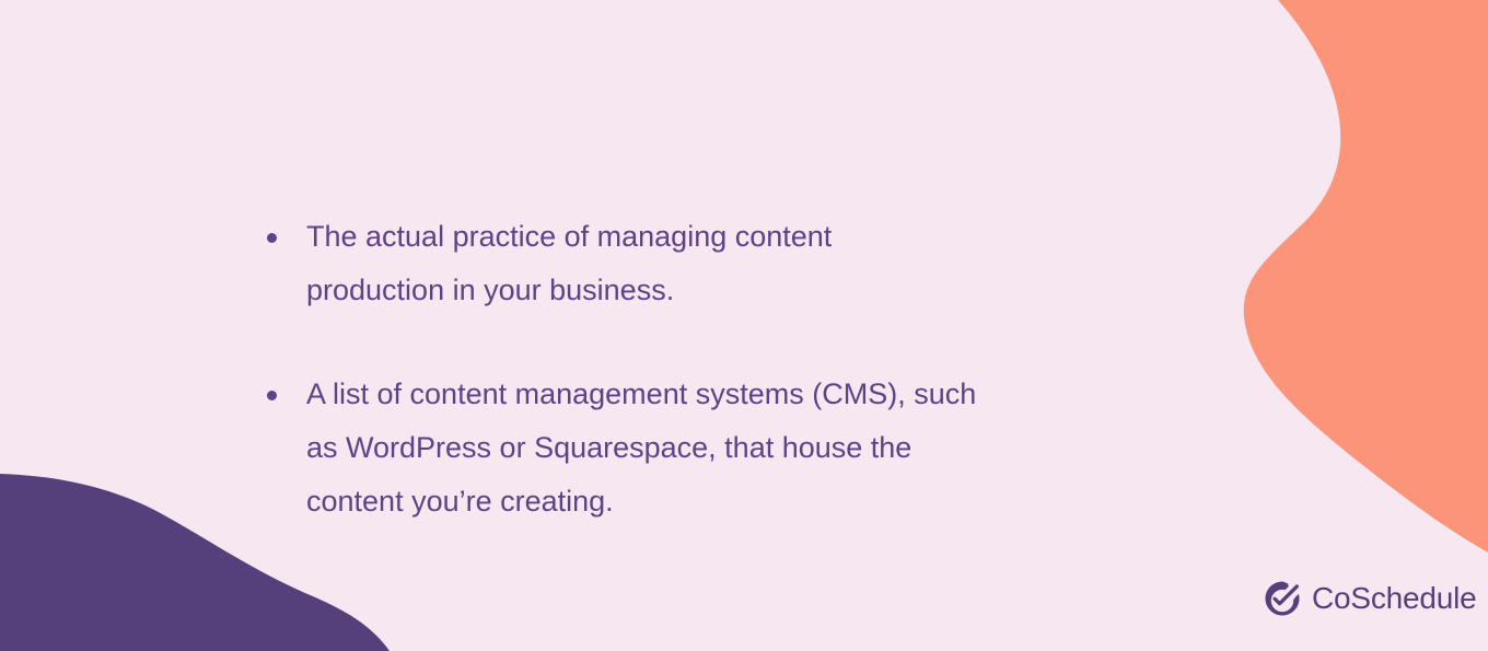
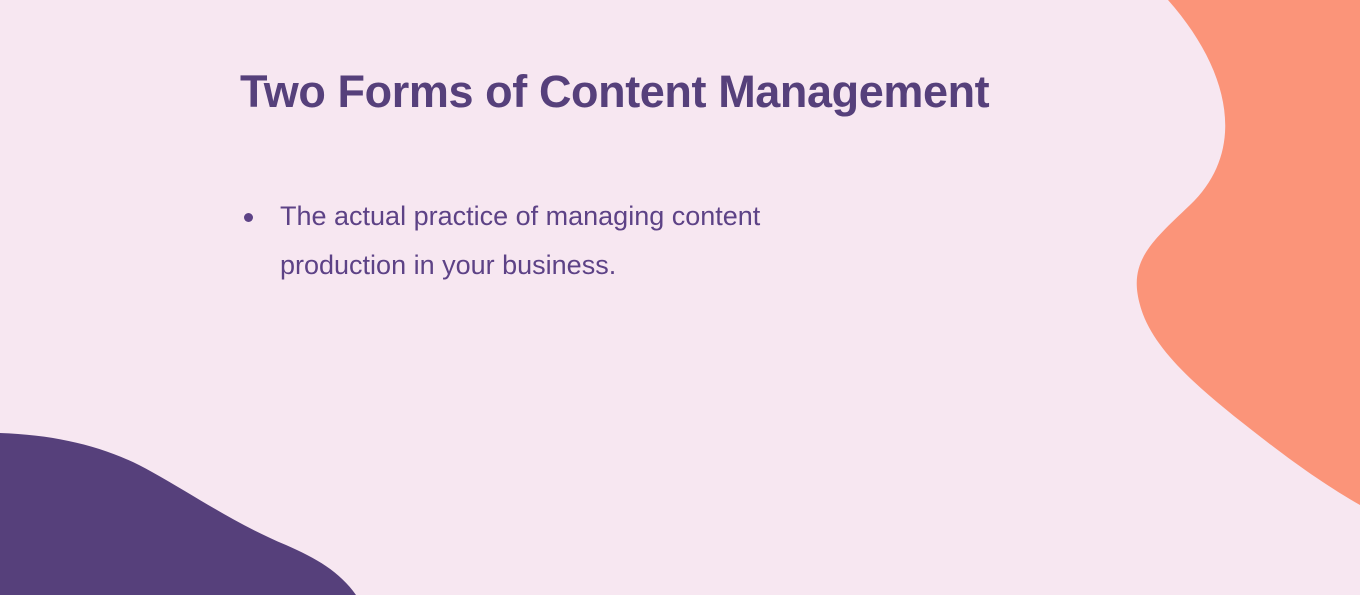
+ Two Forms of Content Management
  The actual practice of managing content
  production in your business.
- A list of content management systems (CMS), such
- as WordPress or Squarespace, that house the
- content you’re creating.
- CoSchedule
